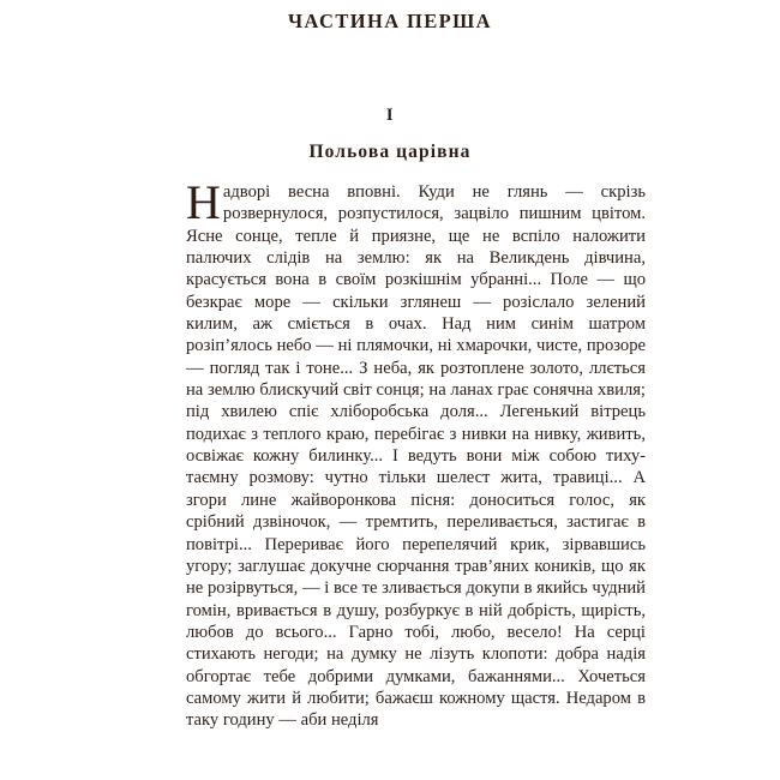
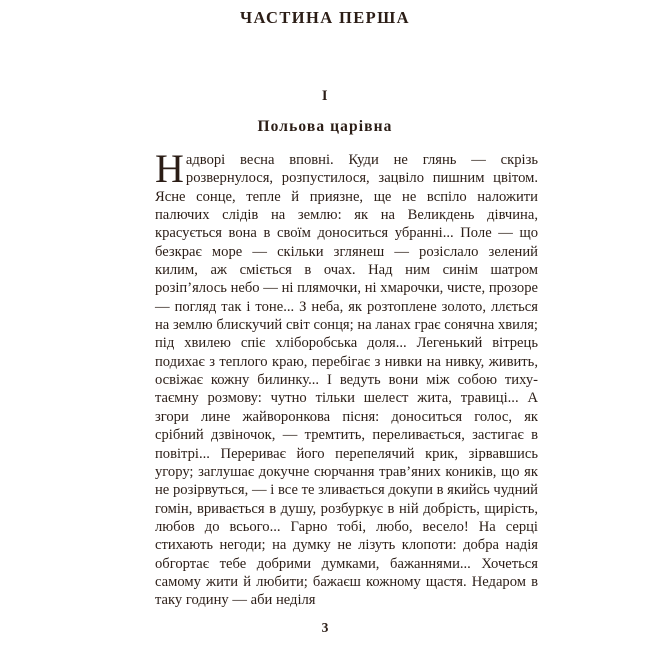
  ЧАСТИНА ПЕРША
  I
  Польова царівна
  Н
- адворі весна вповні. Куди не глянь — скрізь розвернулося, розпустилося, зацвіло пишним цвітом. Ясне сонце, тепле й приязне, ще не вспіло наложити палючих слідів на землю: як на Великдень дівчина, красується вона в своїм розкішнім убранні... Поле — що безкрає море — скільки зглянеш — розіслало зелений килим, аж сміється в очах. Над ним синім шатром розіп’ялось небо — ні плямочки, ні хмарочки, чисте, прозоре — погляд так і тоне... З неба, як розтоплене золото, ллється на землю блискучий світ сонця; на ланах грає сонячна хвиля; під хвилею спіє хліборобська доля... Легенький вітрець подихає з теплого краю, перебігає з нивки на нивку, живить, освіжає кожну билинку... І ведуть вони між собою тиху-таємну розмову: чутно тільки шелест жита, травиці... А згори лине жайворонкова пісня: доноситься голос, як срібний дзвіночок, — тремтить, переливається, застигає в повітрі... Перериває його перепелячий крик, зірвавшись угору; заглушає докучне сюрчання трав’яних коників, що як не розірвуться, — і все те зливається докупи в якийсь чудний гомін, вривається в душу, розбуркує в ній добрість, щирість, любов до всього... Гарно тобі, любо, весело! На серці стихають негоди; на думку не лізуть клопоти: добра надія обгортає тебе добрими думками, бажаннями... Хочеться самому жити й любити; бажаєш кожному щастя. Недаром в таку годину — аби неділя
+ адворі весна вповні. Куди не глянь — скрізь розвернулося, розпустилося, зацвіло пишним цвітом. Ясне сонце, тепле й приязне, ще не вспіло наложити палючих слідів на землю: як на Великдень дівчина, красується вона в своїм доноситься убранні... Поле — що безкрає море — скільки зглянеш — розіслало зелений килим, аж сміється в очах. Над ним синім шатром розіп’ялось небо — ні плямочки, ні хмарочки, чисте, прозоре — погляд так і тоне... З неба, як розтоплене золото, ллється на землю блискучий світ сонця; на ланах грає сонячна хвиля; під хвилею спіє хліборобська доля... Легенький вітрець подихає з теплого краю, перебігає з нивки на нивку, живить, освіжає кожну билинку... І ведуть вони між собою тиху-таємну розмову: чутно тільки шелест жита, травиці... А згори лине жайворонкова пісня: доноситься голос, як срібний дзвіночок, — тремтить, переливається, застигає в повітрі... Перериває його перепелячий крик, зірвавшись угору; заглушає докучне сюрчання трав’яних коників, що як не розірвуться, — і все те зливається докупи в якийсь чудний гомін, вривається в душу, розбуркує в ній добрість, щирість, любов до всього... Гарно тобі, любо, весело! На серці стихають негоди; на думку не лізуть клопоти: добра надія обгортає тебе добрими думками, бажаннями... Хочеться самому жити й любити; бажаєш кожному щастя. Недаром в таку годину — аби неділя
+ 3
